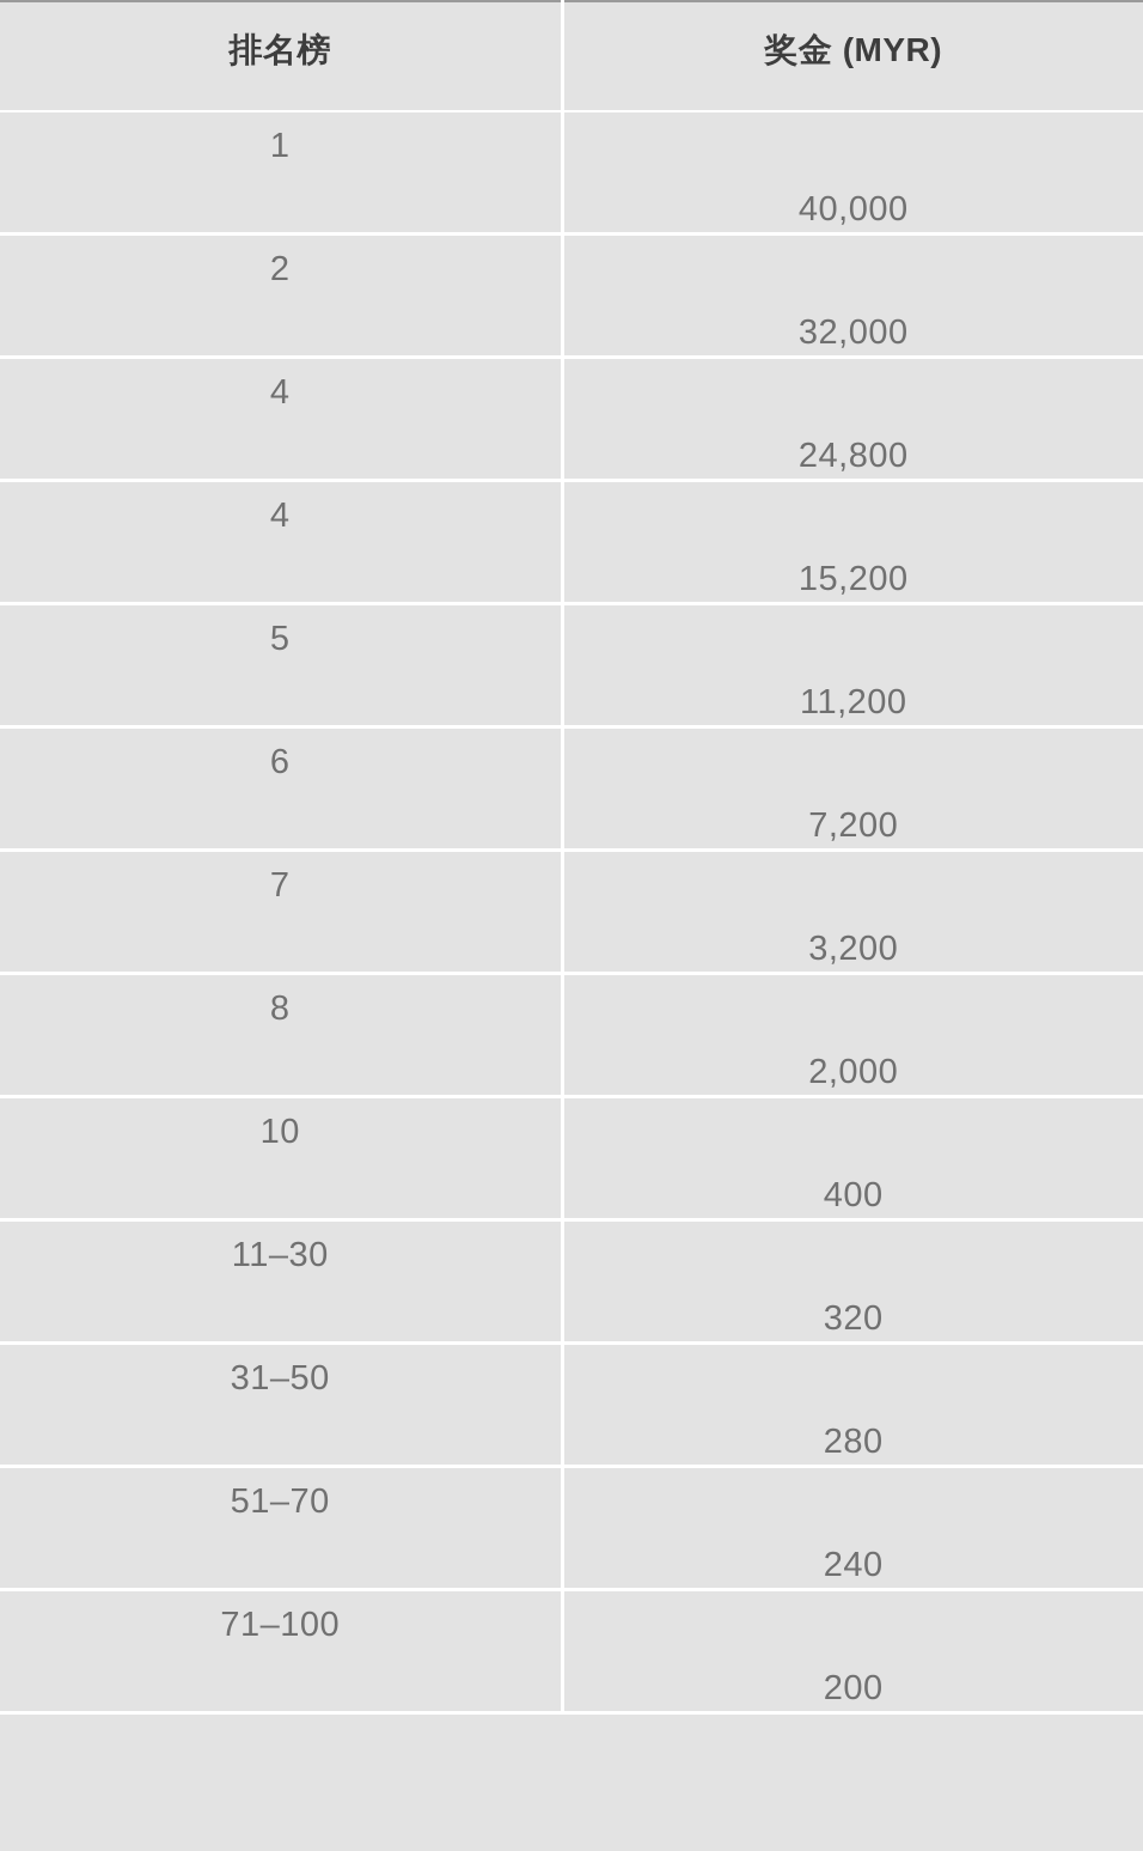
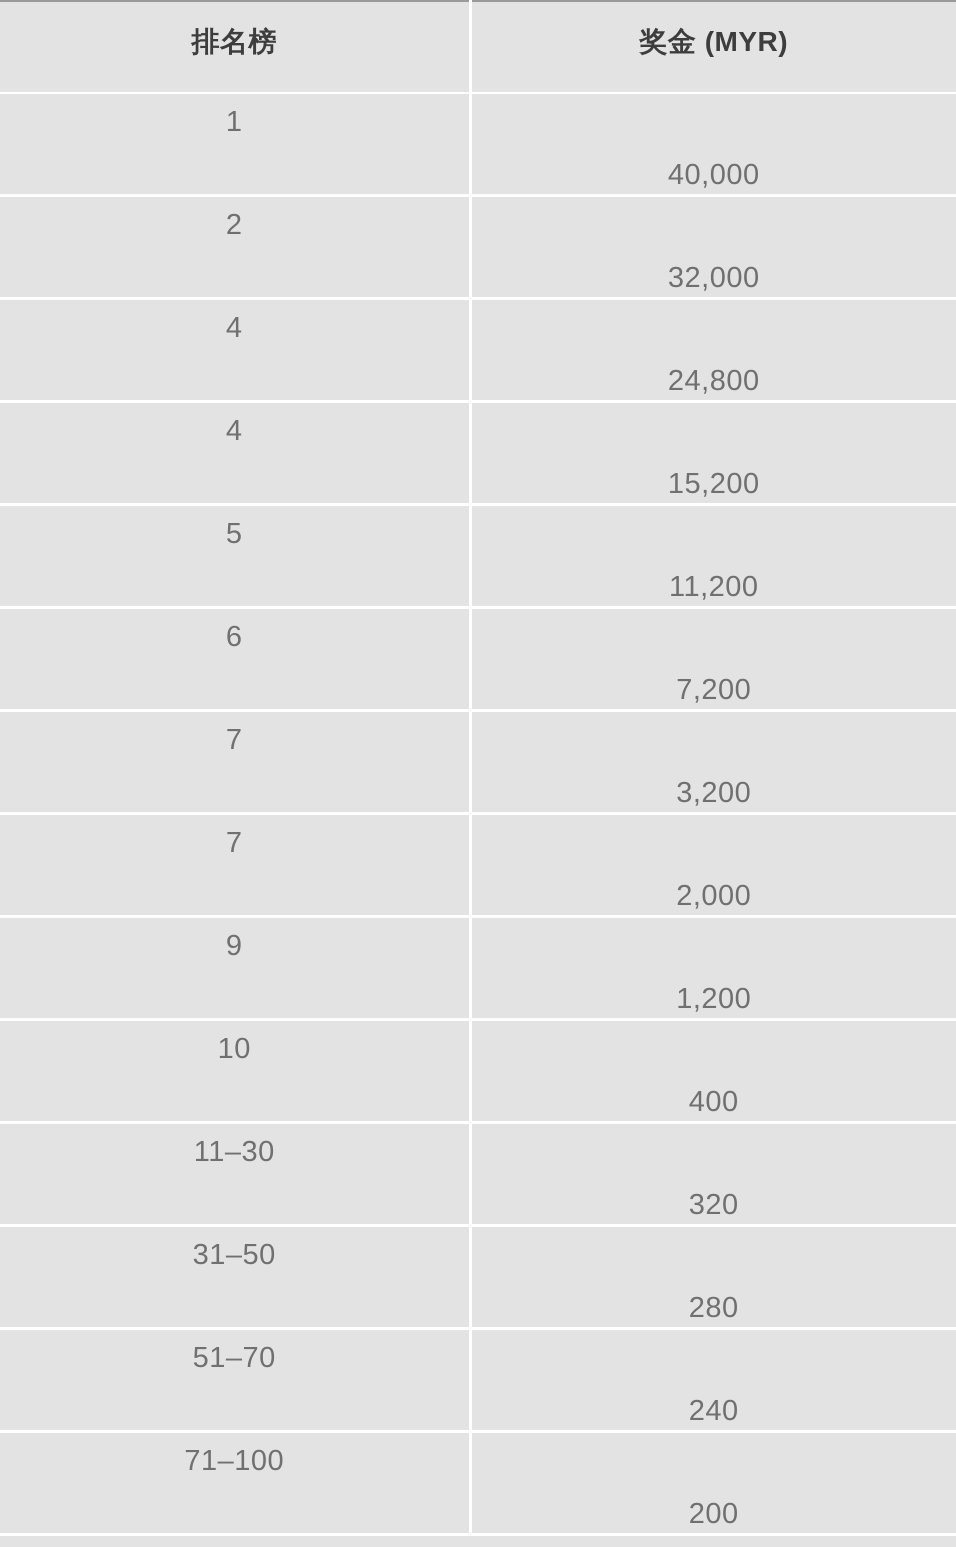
  排名榜	奖金 (MYR)
  1	40,000
  2	32,000
  4	24,800
  4	15,200
  5	11,200
  6	7,200
  7	3,200
- 8	2,000
+ 7	2,000
+ 9	1,200
  10	400
  11–30	320
  31–50	280
  51–70	240
  71–100	200
